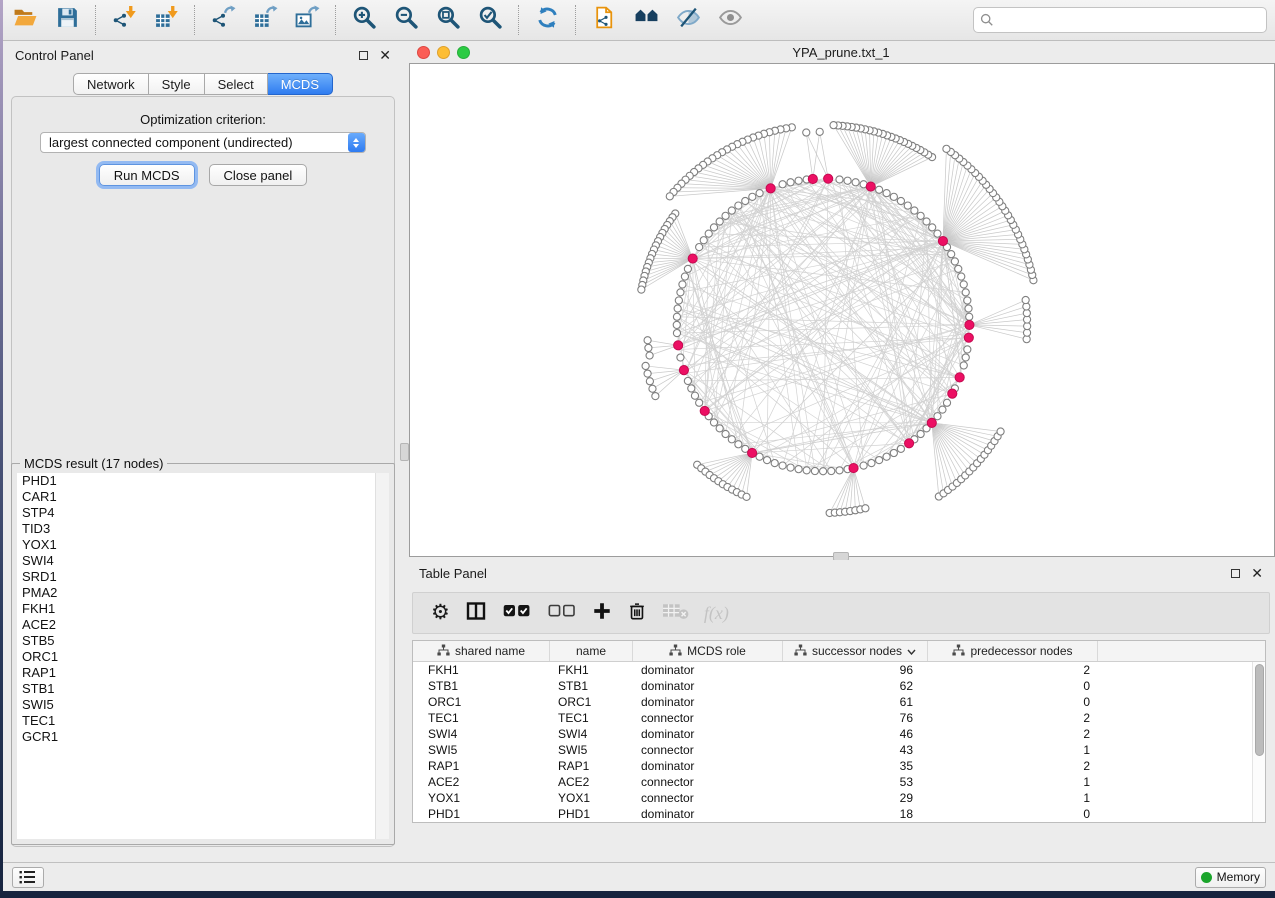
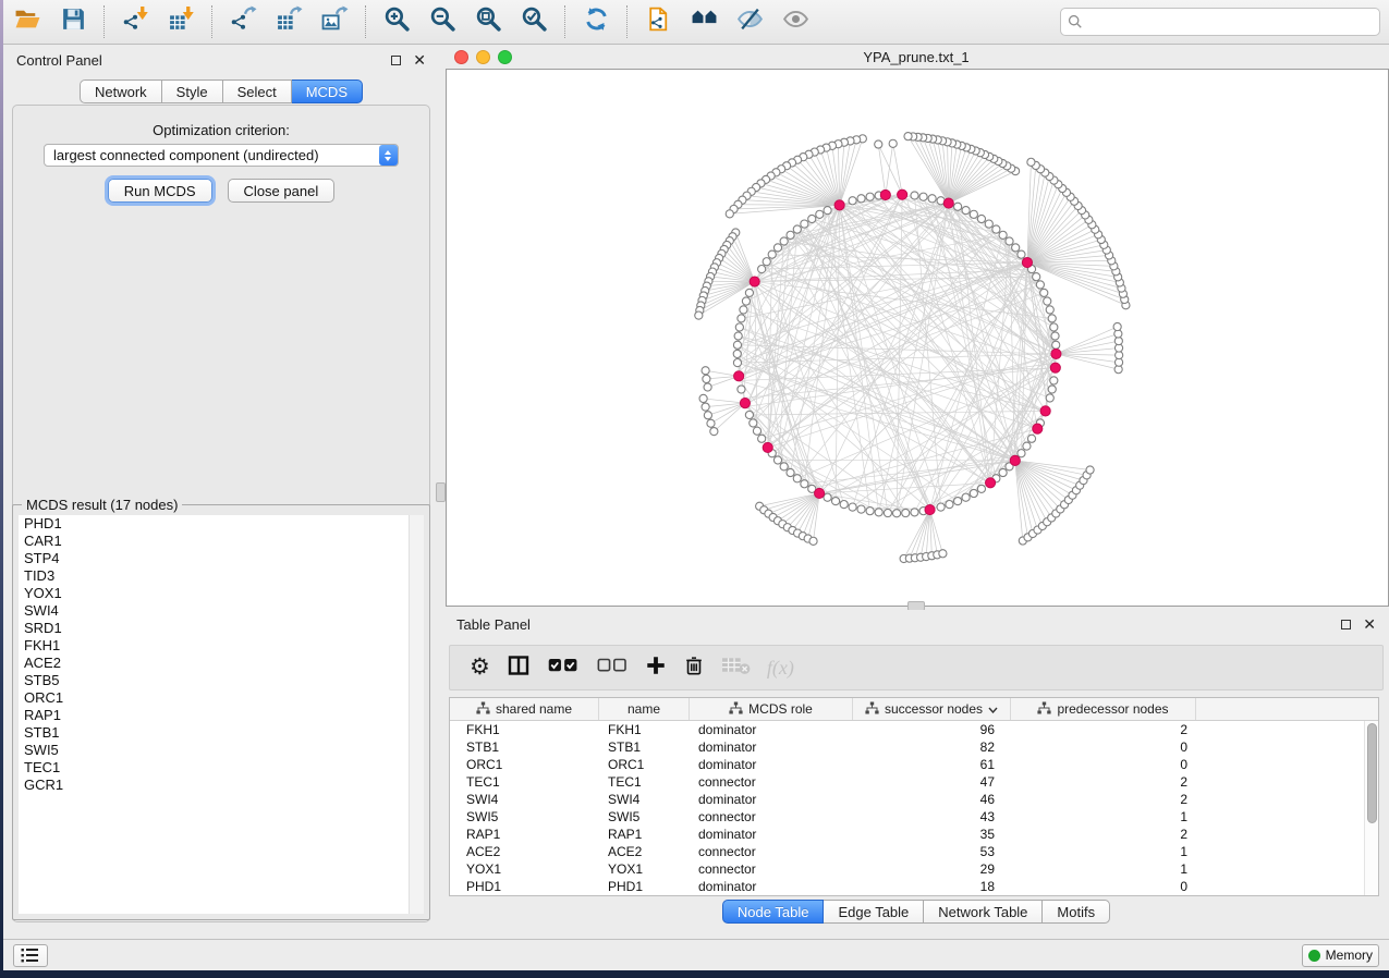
  Control Panel
  ✕
  Network
  Style
  Select
  MCDS
  Optimization criterion:
  largest connected component (undirected)
  Run MCDS
  Close panel
  MCDS result (17 nodes)
  PHD1
  CAR1
  STP4
  TID3
  YOX1
  SWI4
  SRD1
- PMA2
  FKH1
  ACE2
  STB5
  ORC1
  RAP1
  STB1
  SWI5
  TEC1
  GCR1
  YPA_prune.txt_1
  Table Panel
  ✕
  ⚙
  f(x)
  shared name
  name
  MCDS role
  successor nodes
  predecessor nodes
  FKH1
  FKH1
  dominator
  96
  2
  STB1
  STB1
  dominator
- 62
+ 82
  0
  ORC1
  ORC1
  dominator
  61
  0
  TEC1
  TEC1
  connector
- 76
+ 47
  2
  SWI4
  SWI4
  dominator
  46
  2
  SWI5
  SWI5
  connector
  43
  1
  RAP1
  RAP1
  dominator
  35
  2
  ACE2
  ACE2
  connector
  53
  1
  YOX1
  YOX1
  connector
  29
  1
  PHD1
  PHD1
  dominator
  18
  0
+ Node Table
+ Edge Table
+ Network Table
+ Motifs
  Memory
